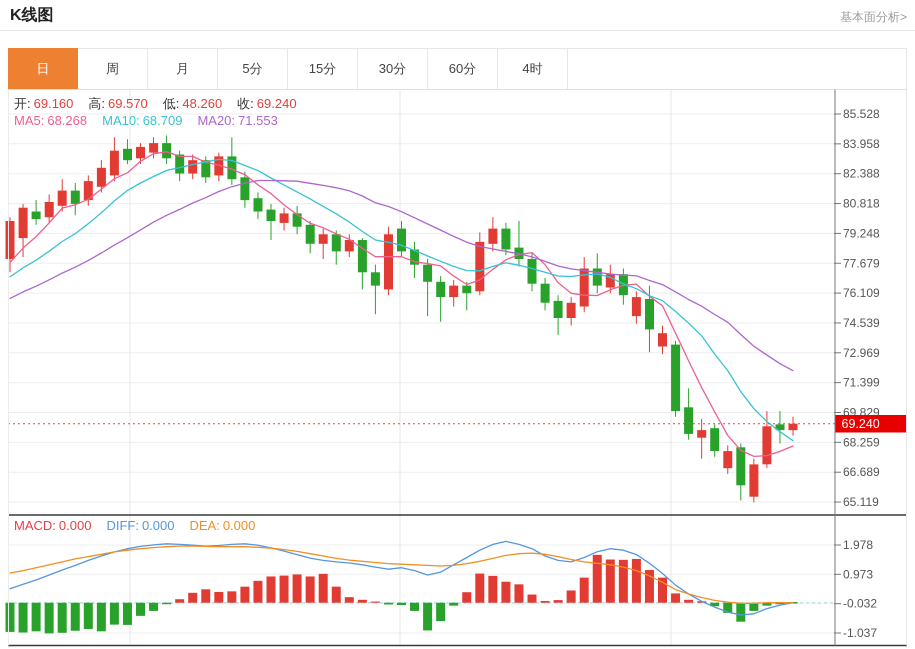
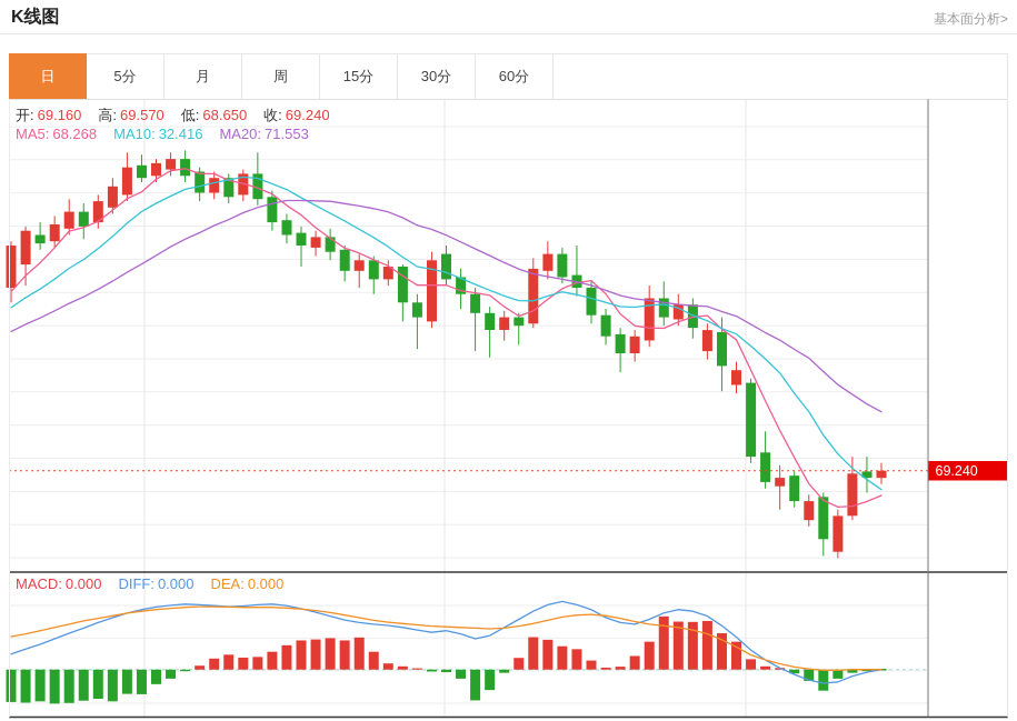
  K线图
  基本面分析>
  日
- 周
+ 5分
  月
- 5分
+ 周
  15分
  30分
  60分
- 4时
- 85.528
- 83.958
- 82.388
- 80.818
- 79.248
- 77.679
- 76.109
- 74.539
- 72.969
- 71.399
- 69.829
- 68.259
- 66.689
- 65.119
- 1.978
- 0.973
- -0.032
- -1.037
  69.240
- 开: 69.160 高: 69.570 低: 48.260 收: 69.240
+ 开: 69.160 高: 69.570 低: 68.650 收: 69.240
- MA5: 68.268 MA10: 68.709 MA20: 71.553
+ MA5: 68.268 MA10: 32.416 MA20: 71.553
  MACD: 0.000 DIFF: 0.000 DEA: 0.000
